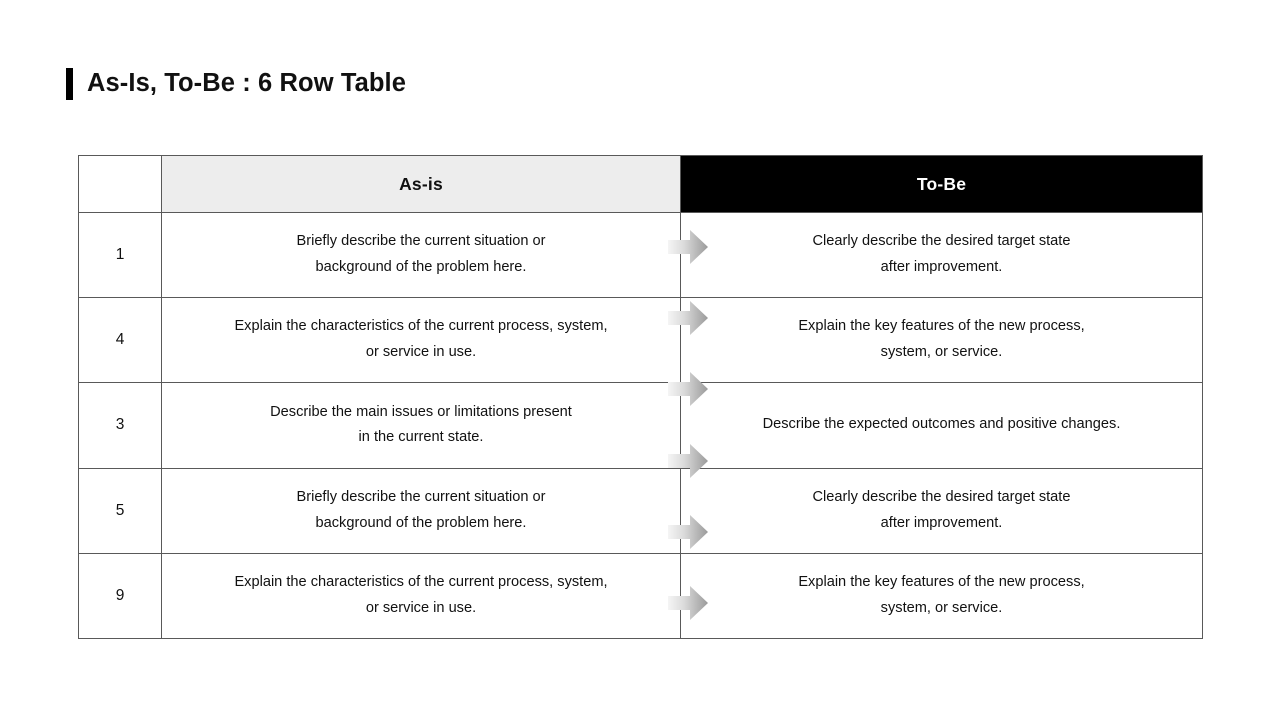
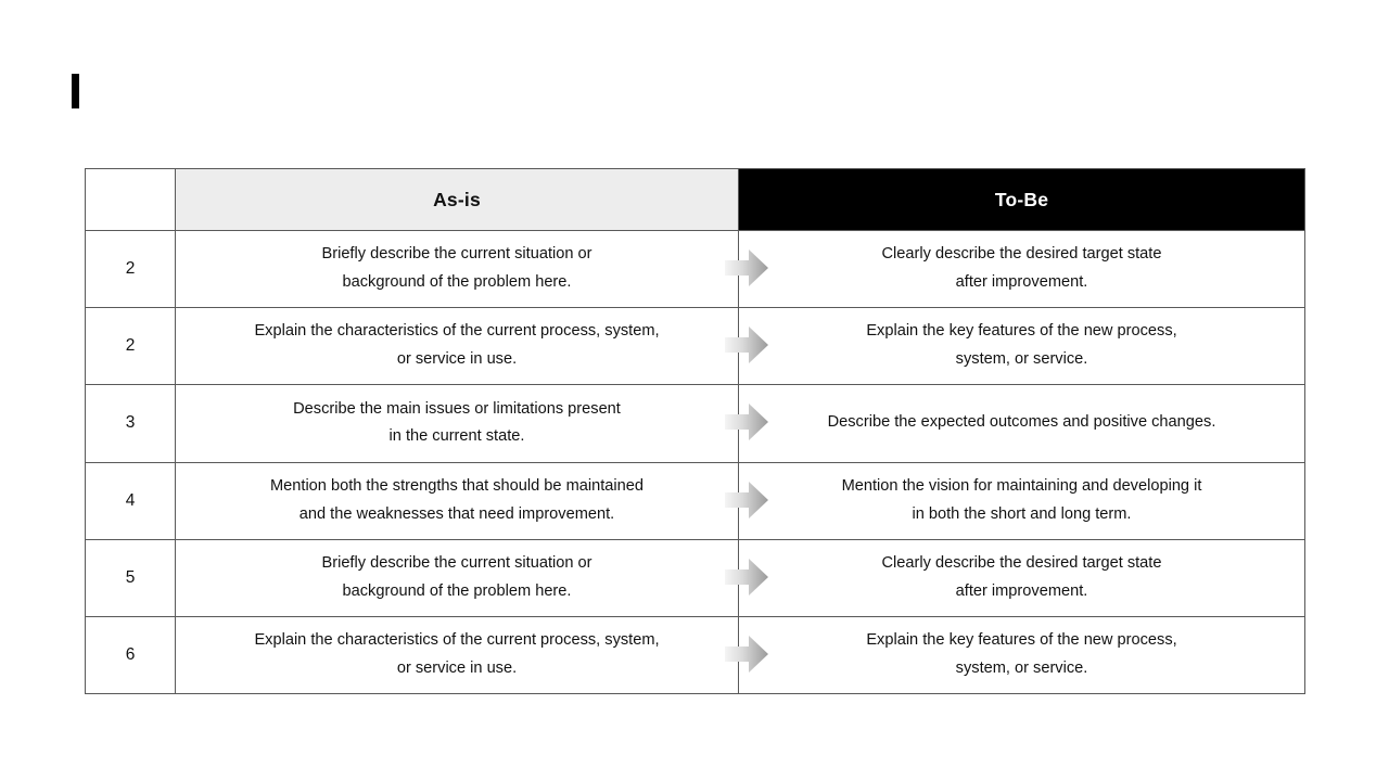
- As-Is, To-Be : 6 Row Table
  	As-is	To-Be
- 1	Briefly describe the current situation or background of the problem here.	Clearly describe the desired target state after improvement.
+ 2	Briefly describe the current situation or background of the problem here.	Clearly describe the desired target state after improvement.
- 4	Explain the characteristics of the current process, system, or service in use.	Explain the key features of the new process, system, or service.
+ 2	Explain the characteristics of the current process, system, or service in use.	Explain the key features of the new process, system, or service.
  3	Describe the main issues or limitations present in the current state.	Describe the expected outcomes and positive changes.
+ 4	Mention both the strengths that should be maintained and the weaknesses that need improvement.	Mention the vision for maintaining and developing it in both the short and long term.
  5	Briefly describe the current situation or background of the problem here.	Clearly describe the desired target state after improvement.
- 9	Explain the characteristics of the current process, system, or service in use.	Explain the key features of the new process, system, or service.
+ 6	Explain the characteristics of the current process, system, or service in use.	Explain the key features of the new process, system, or service.
